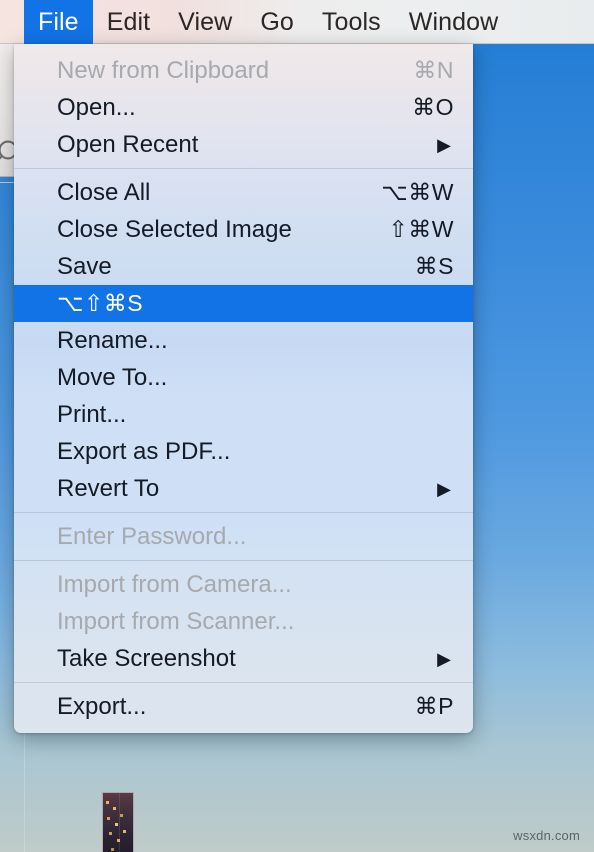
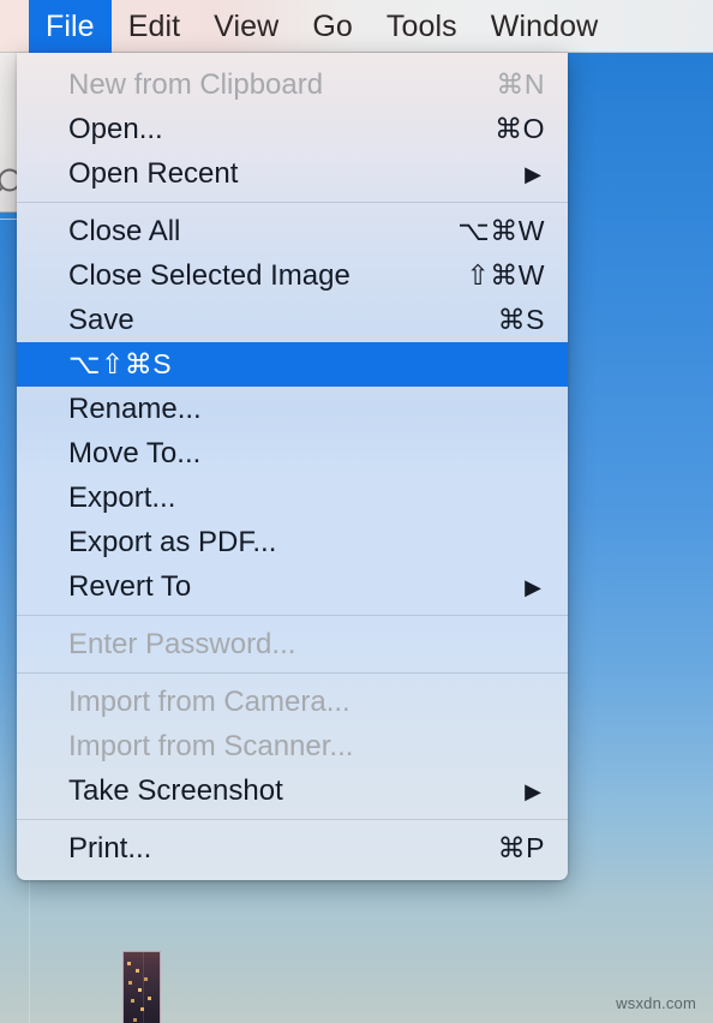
  File
  Edit
  View
  Go
  Tools
  Window
  New from Clipboard
  ⌘N
  Open...
  ⌘O
  Open Recent
  ▶
  Close All
  ⌥⌘W
  Close Selected Image
  ⇧⌘W
  Save
  ⌘S
  ⌥⇧⌘S
  Rename...
  Move To...
- Print...
+ Export...
  Export as PDF...
  Revert To
  ▶
  Enter Password...
  Import from Camera...
  Import from Scanner...
  Take Screenshot
  ▶
- Export...
+ Print...
  ⌘P
  wsxdn.com
